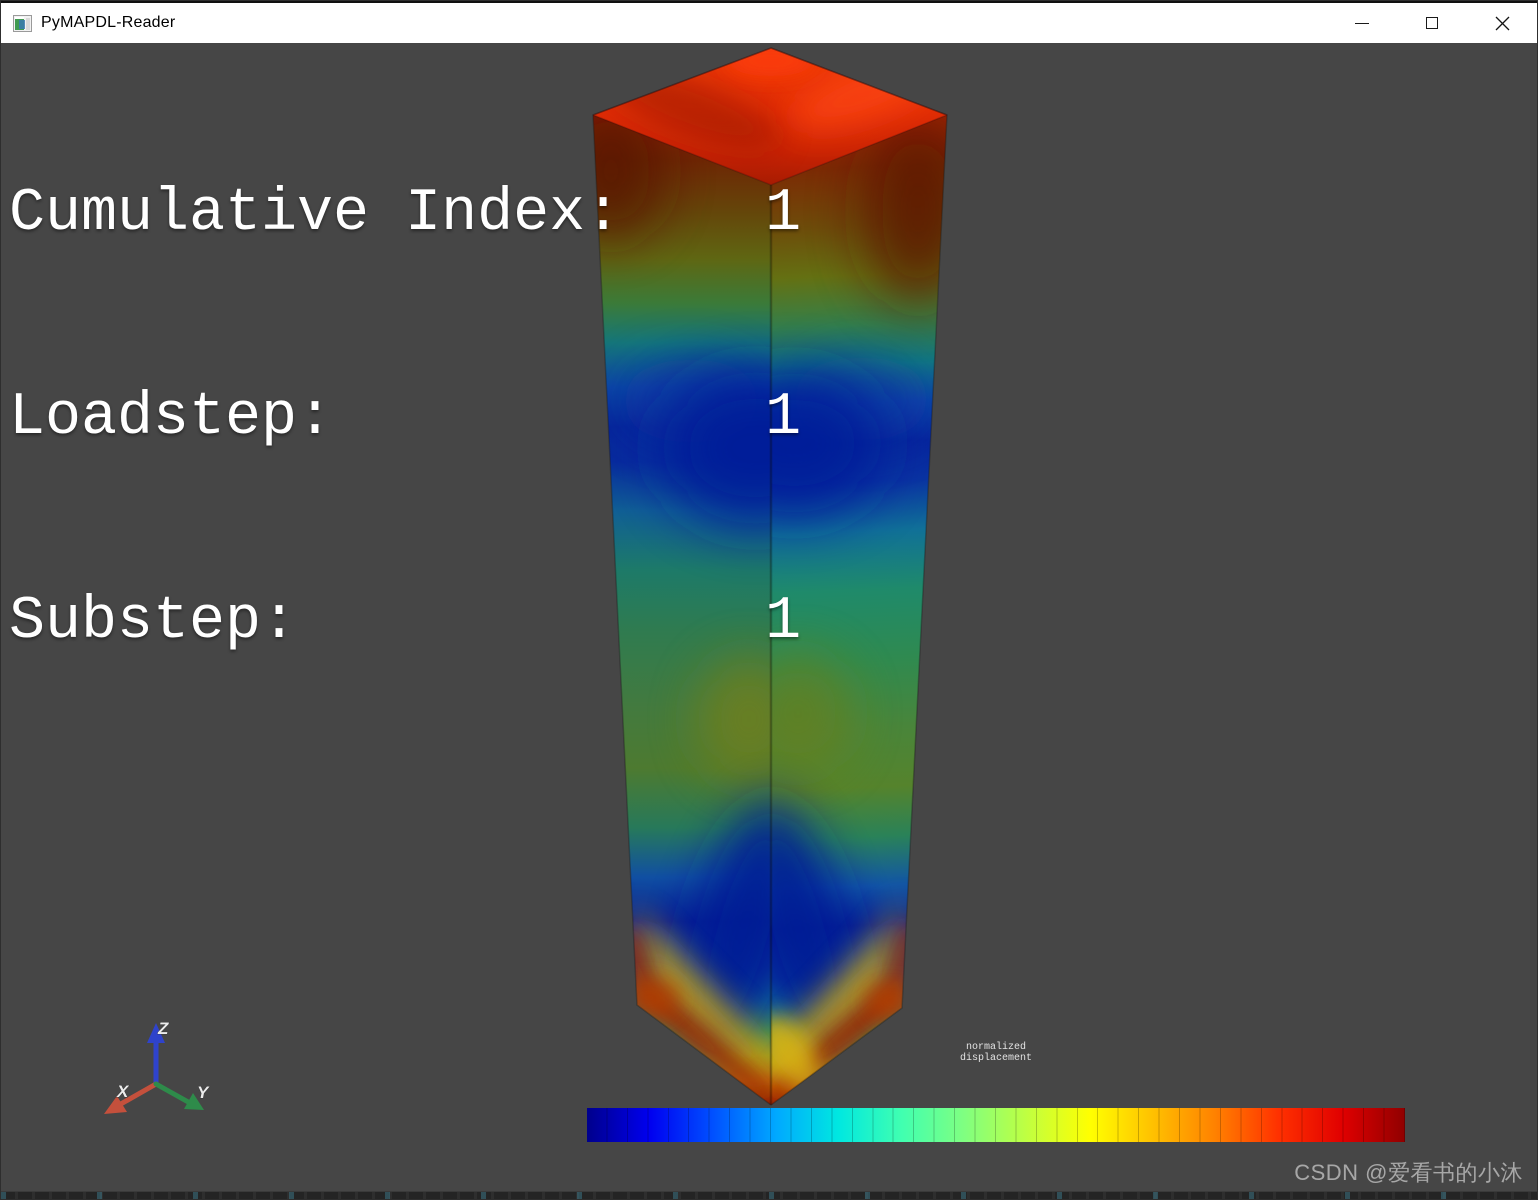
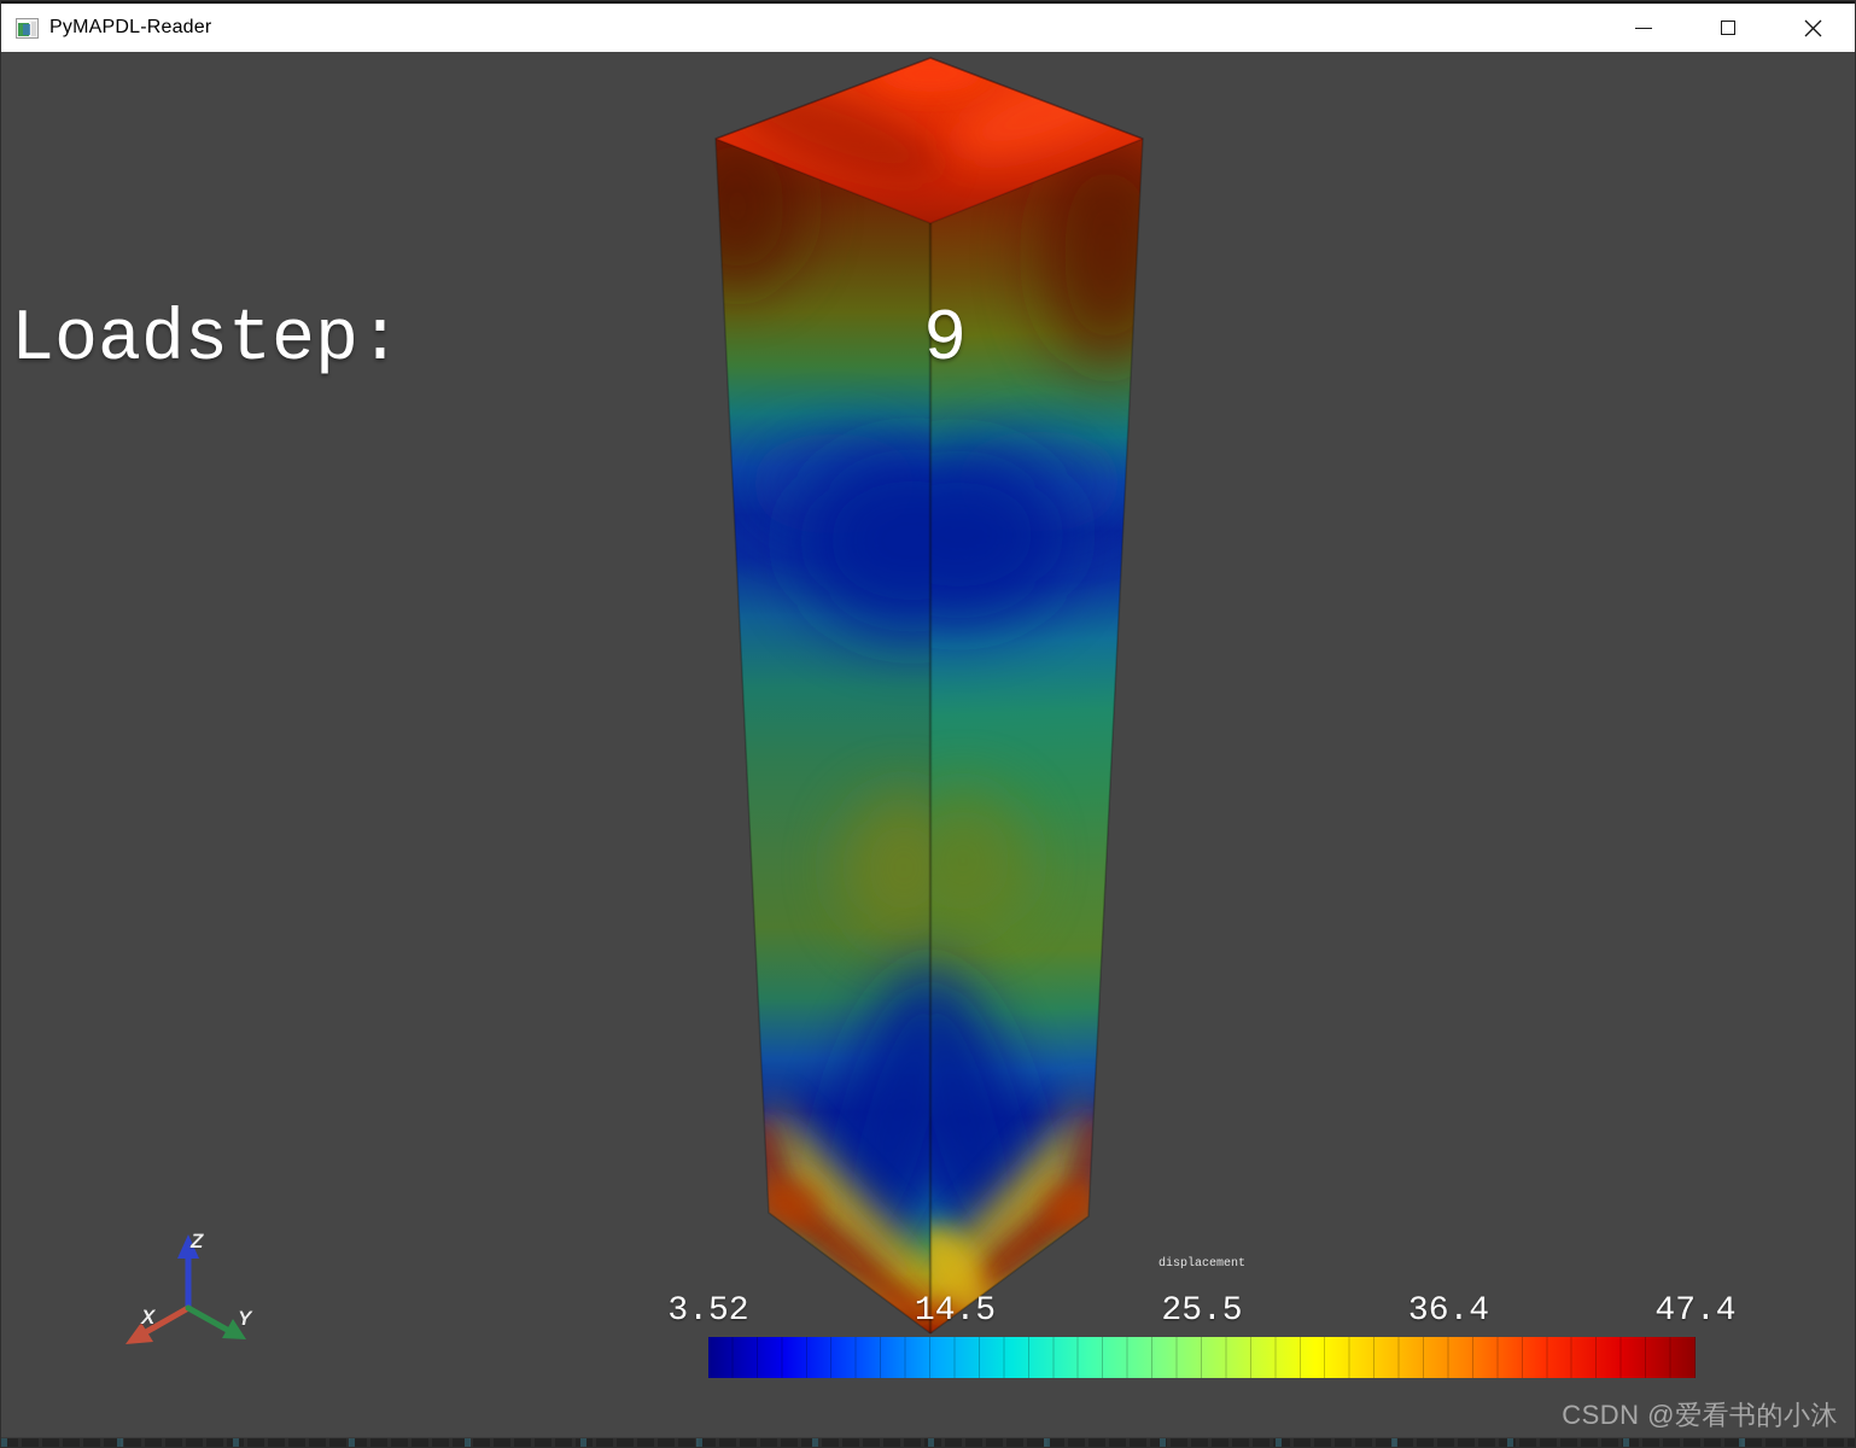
  PyMAPDL-Reader
  X
  Y
  Z
- Cumulative Index: 1
- Loadstep: 1
+ Loadstep: 9
- Substep: 1
- normalized
  displacement
+ 3.52
+ 14.5
+ 25.5
+ 36.4
+ 47.4
  CSDN @爱看书的小沐
